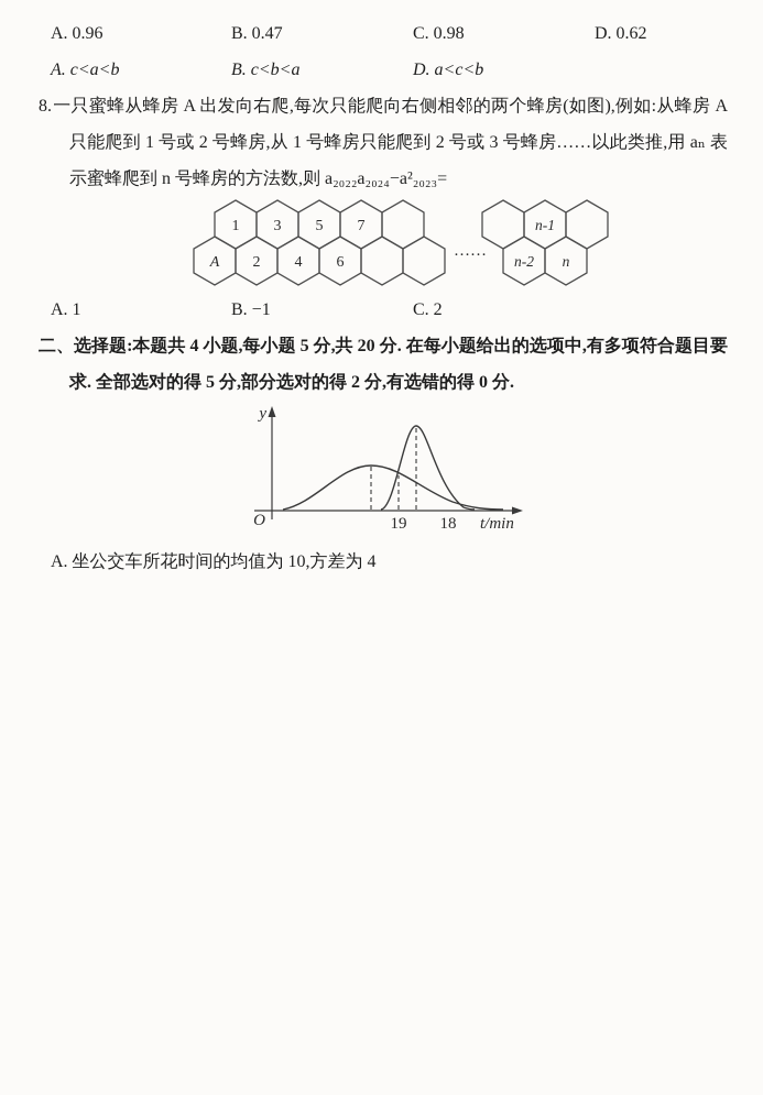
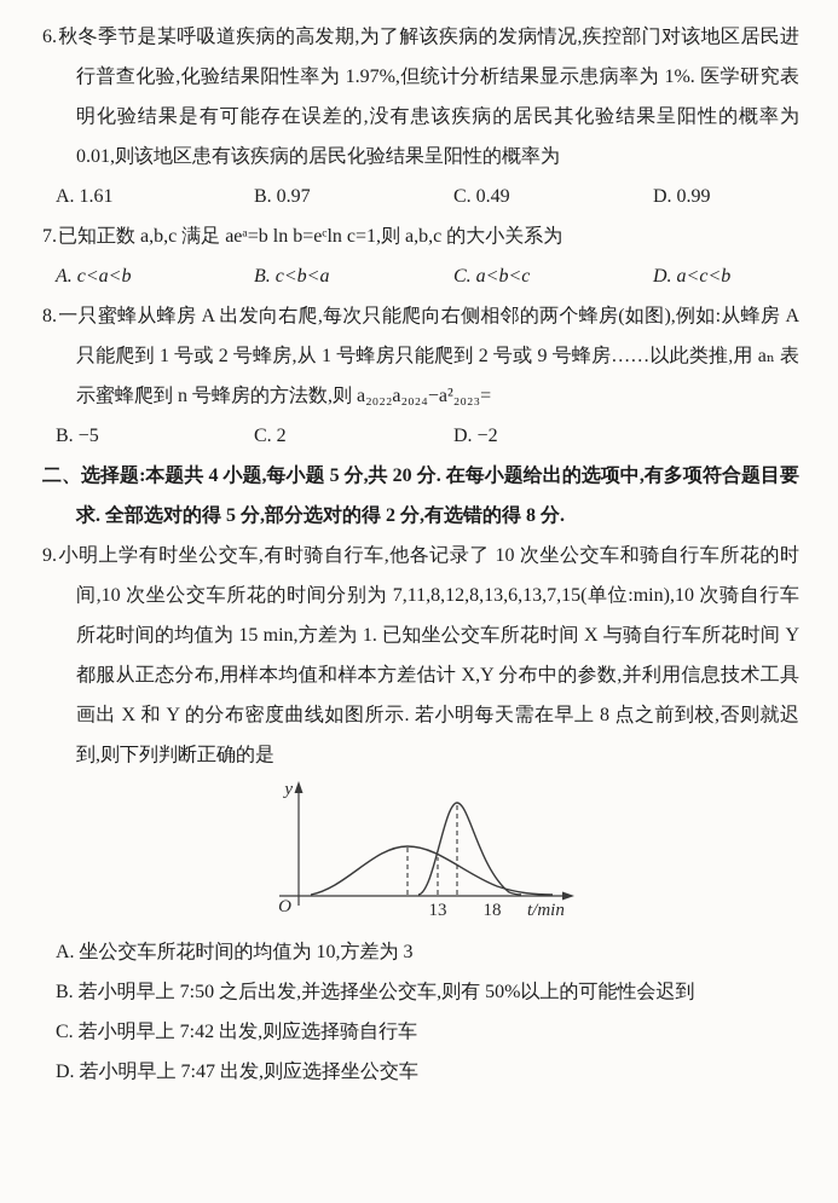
+ 6.秋冬季节是某呼吸道疾病的高发期,为了解该疾病的发病情况,疾控部门对该地区居民进行普查化验,化验结果阳性率为 1.97%,但统计分析结果显示患病率为 1%. 医学研究表明化验结果是有可能存在误差的,没有患该疾病的居民其化验结果呈阳性的概率为 0.01,则该地区患有该疾病的居民化验结果呈阳性的概率为
- A. 0.96
+ A. 1.61
- B. 0.47
+ B. 0.97
- C. 0.98
+ C. 0.49
- D. 0.62
+ D. 0.99
+ 7.已知正数 a,b,c 满足 aeᵃ=b ln b=eᶜln c=1,则 a,b,c 的大小关系为
  A. c<a<b
  B. c<b<a
+ C. a<b<c
  D. a<c<b
- 8.一只蜜蜂从蜂房 A 出发向右爬,每次只能爬向右侧相邻的两个蜂房(如图),例如:从蜂房 A 只能爬到 1 号或 2 号蜂房,从 1 号蜂房只能爬到 2 号或 3 号蜂房……以此类推,用 aₙ 表示蜜蜂爬到 n 号蜂房的方法数,则 a₂₀₂₂a₂₀₂₄−a²₂₀₂₃=
+ 8.一只蜜蜂从蜂房 A 出发向右爬,每次只能爬向右侧相邻的两个蜂房(如图),例如:从蜂房 A 只能爬到 1 号或 2 号蜂房,从 1 号蜂房只能爬到 2 号或 9 号蜂房……以此类推,用 aₙ 表示蜜蜂爬到 n 号蜂房的方法数,则 a₂₀₂₂a₂₀₂₄−a²₂₀₂₃=
- ……
- 1
- 3
- 5
- 7
- A
- 2
- 4
- 6
- n-1
- n-2
- n
- A. 1
- B. −1
+ B. −5
  C. 2
+ D. −2
- 二、选择题:本题共 4 小题,每小题 5 分,共 20 分. 在每小题给出的选项中,有多项符合题目要求. 全部选对的得 5 分,部分选对的得 2 分,有选错的得 0 分.
+ 二、选择题:本题共 4 小题,每小题 5 分,共 20 分. 在每小题给出的选项中,有多项符合题目要求. 全部选对的得 5 分,部分选对的得 2 分,有选错的得 8 分.
+ 9.小明上学有时坐公交车,有时骑自行车,他各记录了 10 次坐公交车和骑自行车所花的时间,10 次坐公交车所花的时间分别为 7,11,8,12,8,13,6,13,7,15(单位:min),10 次骑自行车所花时间的均值为 15 min,方差为 1. 已知坐公交车所花时间 X 与骑自行车所花时间 Y 都服从正态分布,用样本均值和样本方差估计 X,Y 分布中的参数,并利用信息技术工具画出 X 和 Y 的分布密度曲线如图所示. 若小明每天需在早上 8 点之前到校,否则就迟到,则下列判断正确的是
  y
  O
- 19
+ 13
  18
  t/min
- A. 坐公交车所花时间的均值为 10,方差为 4
+ A. 坐公交车所花时间的均值为 10,方差为 3
+ B. 若小明早上 7:50 之后出发,并选择坐公交车,则有 50%以上的可能性会迟到
+ C. 若小明早上 7:42 出发,则应选择骑自行车
+ D. 若小明早上 7:47 出发,则应选择坐公交车
